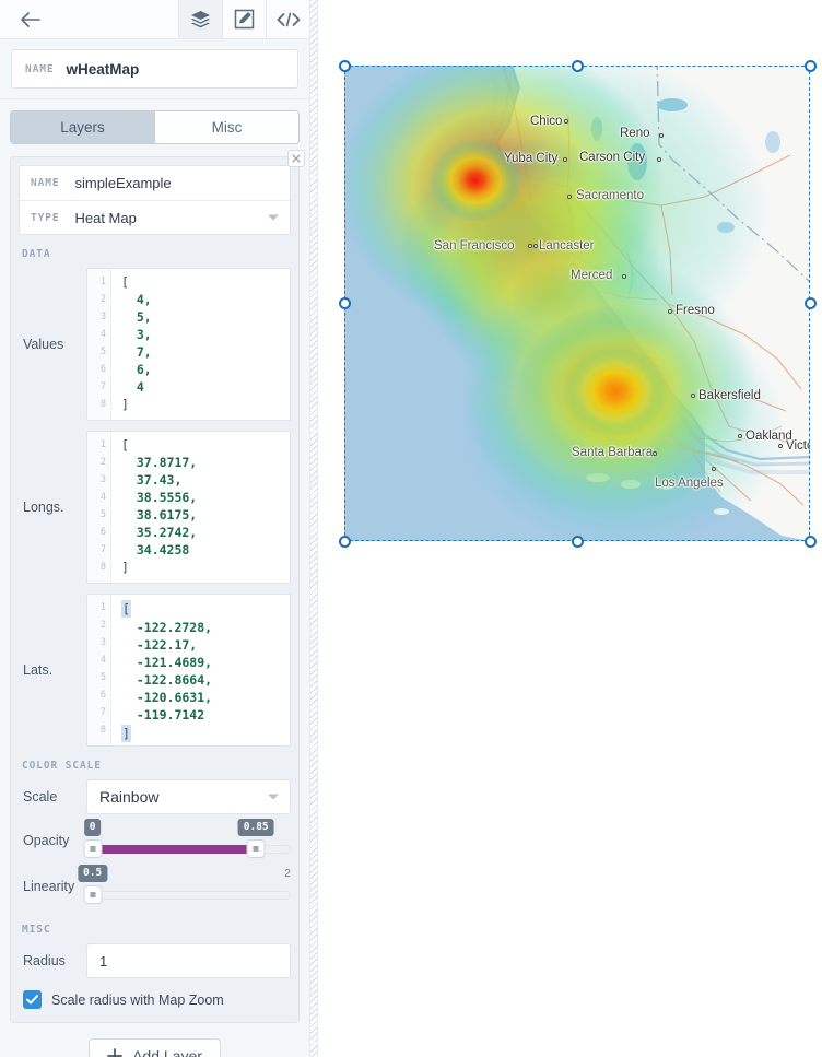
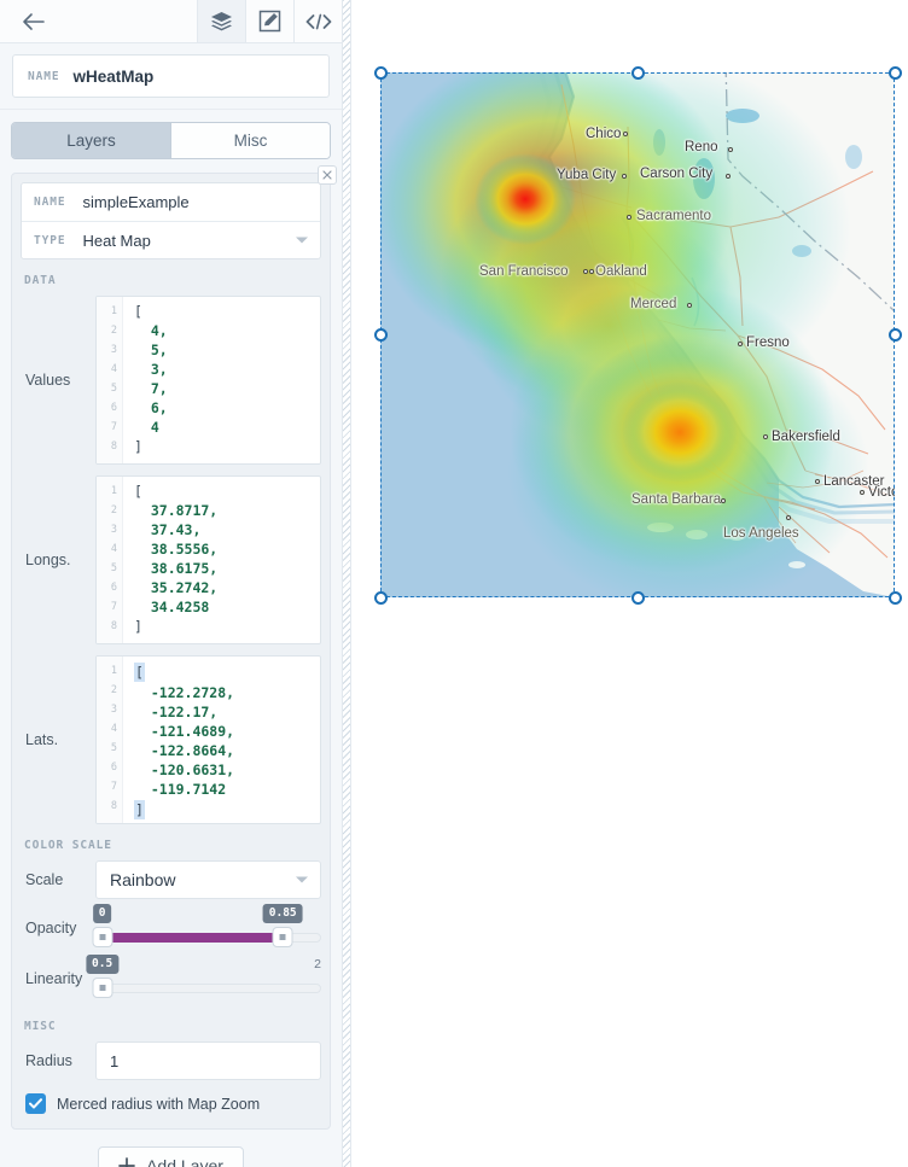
  NAME
  wHeatMap
  Layers
  Misc
  NAME
  simpleExample
  TYPE
  Heat Map
  DATA
  Values
  1
  2
  3
  4
  5
  6
  7
  8
  [
  4,
  5,
  3,
  7,
  6,
  4
  ]
  Longs.
  1
  2
  3
  4
  5
  6
  7
  8
  [
  37.8717,
  37.43,
  38.5556,
  38.6175,
  35.2742,
  34.4258
  ]
  Lats.
  1
  2
  3
  4
  5
  6
  7
  8
  [
  -122.2728,
  -122.17,
  -121.4689,
  -122.8664,
  -120.6631,
  -119.7142
  ]
  COLOR SCALE
  Scale
  Rainbow
  Opacity
  0
  0.85
  Linearity
  0.5
  2
  MISC
  Radius
  1
- Scale radius with Map Zoom
+ Merced radius with Map Zoom
  Add Layer
  Chico
  Reno
  Yuba City
  Carson City
  Sacramento
  San Francisco
- Lancaster
+ Oakland
  Merced
  Fresno
  Bakersfield
- Oakland
+ Lancaster
  Vict
  Santa Barbara
  Los Angeles
